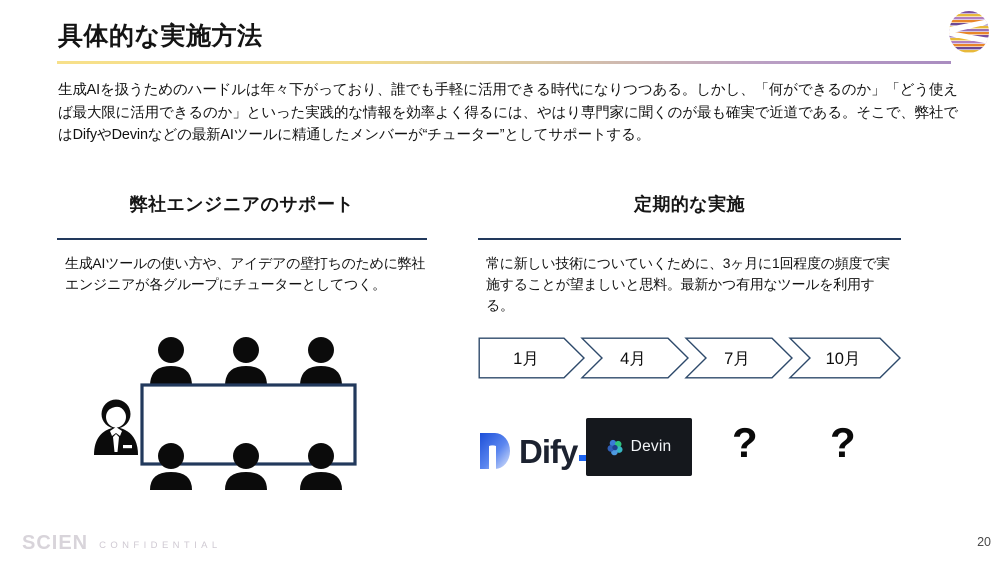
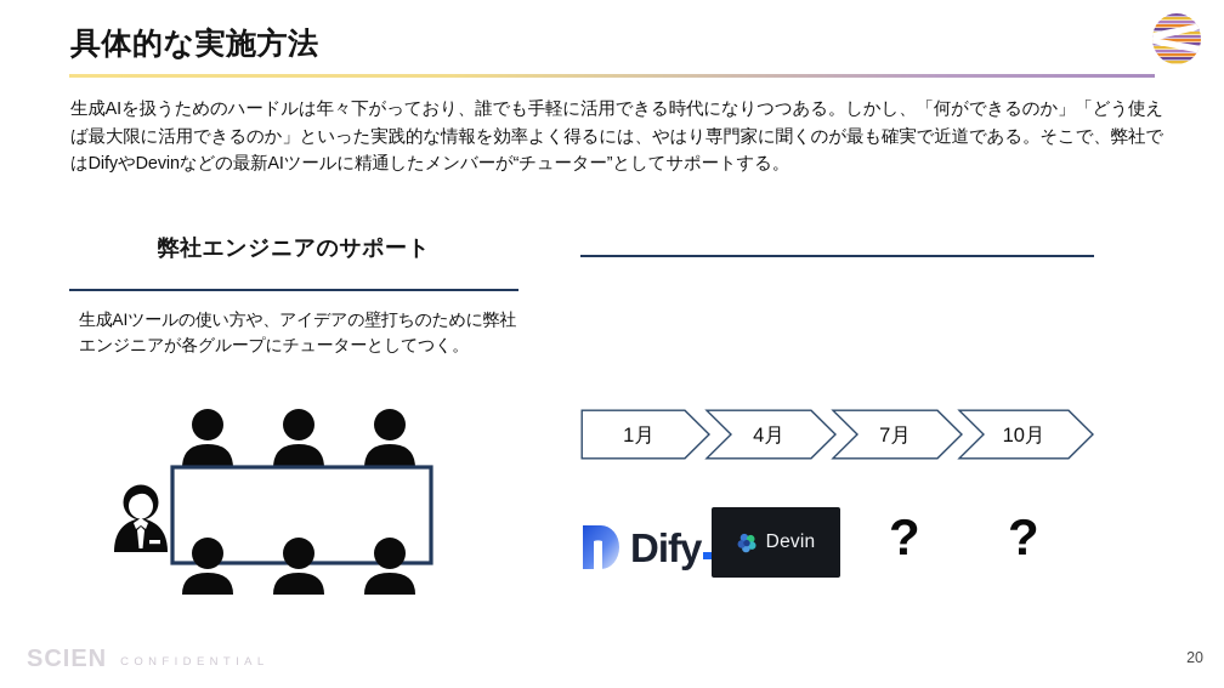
  具体的な実施方法
  生成AIを扱うためのハードルは年々下がっており、誰でも手軽に活用できる時代になりつつある。しかし、「何ができるのか」「どう使えば最大限に活用できるのか」といった実践的な情報を効率よく得るには、やはり専門家に聞くのが最も確実で近道である。そこで、弊社ではDifyやDevinなどの最新AIツールに精通したメンバーが“チューター”としてサポートする。
  弊社エンジニアのサポート
  生成AIツールの使い方や、アイデアの壁打ちのために弊社エンジニアが各グループにチューターとしてつく。
- 定期的な実施
- 常に新しい技術についていくために、3ヶ月に1回程度の頻度で実施することが望ましいと思料。最新かつ有用なツールを利用する。
  1月
  4月
  7月
  10月
  Dify
  Devin
  ?
  ?
  SCIEN
  CONFIDENTIAL
  20
